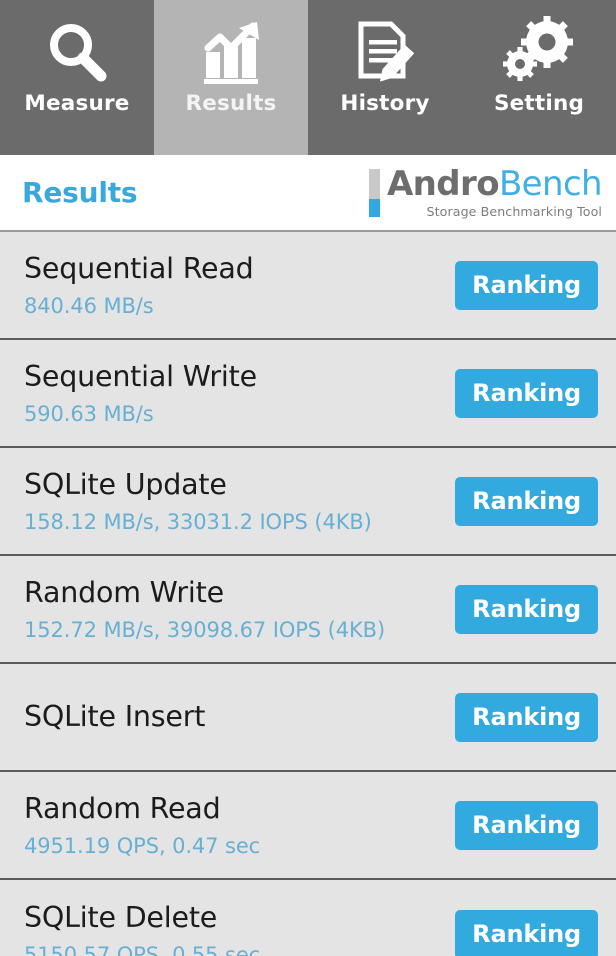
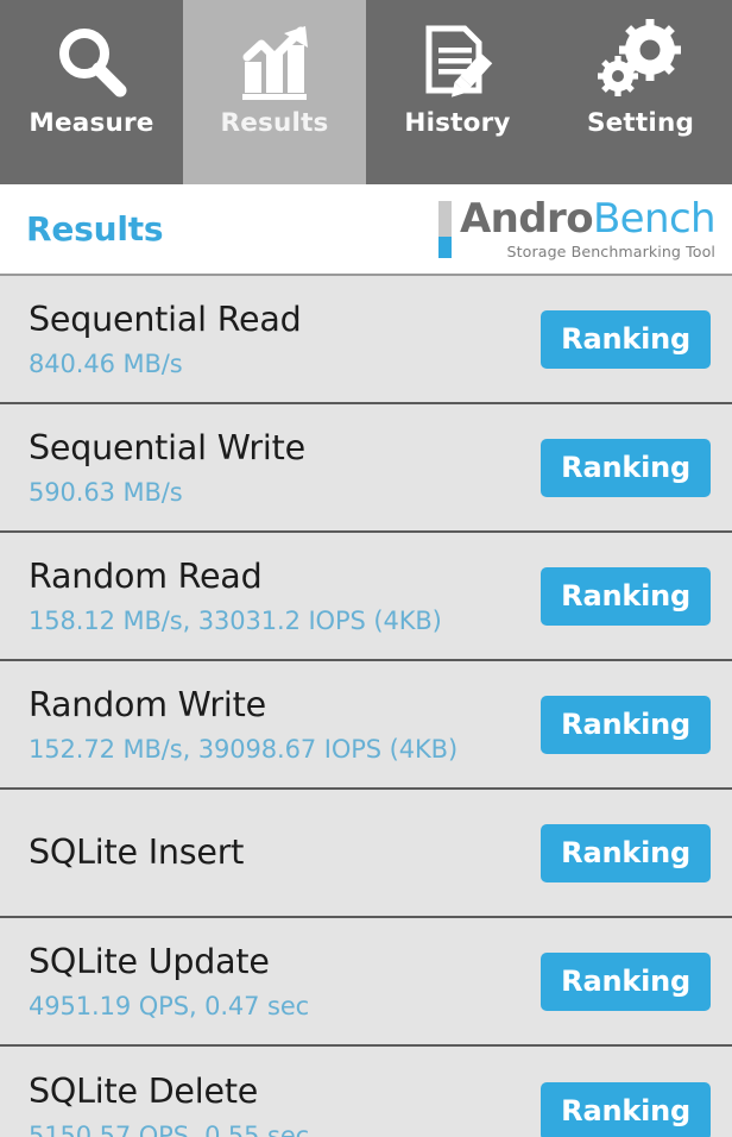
  Measure
  Results
  History
  Setting
  Results
  AndroBench
  Storage Benchmarking Tool
  Sequential Read
  840.46 MB/s
  Ranking
  Sequential Write
  590.63 MB/s
  Ranking
- SQLite Update
+ Random Read
  158.12 MB/s, 33031.2 IOPS (4KB)
  Ranking
  Random Write
  152.72 MB/s, 39098.67 IOPS (4KB)
  Ranking
  SQLite Insert
  Ranking
- Random Read
+ SQLite Update
  4951.19 QPS, 0.47 sec
  Ranking
  SQLite Delete
  5150.57 QPS, 0.55 sec
  Ranking
